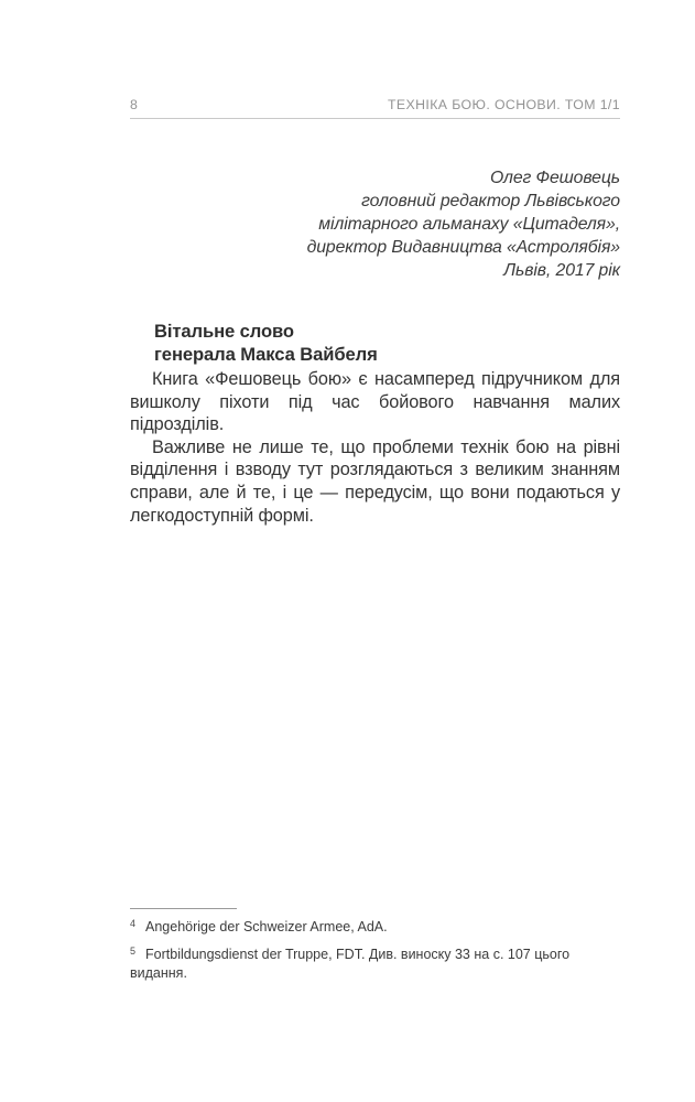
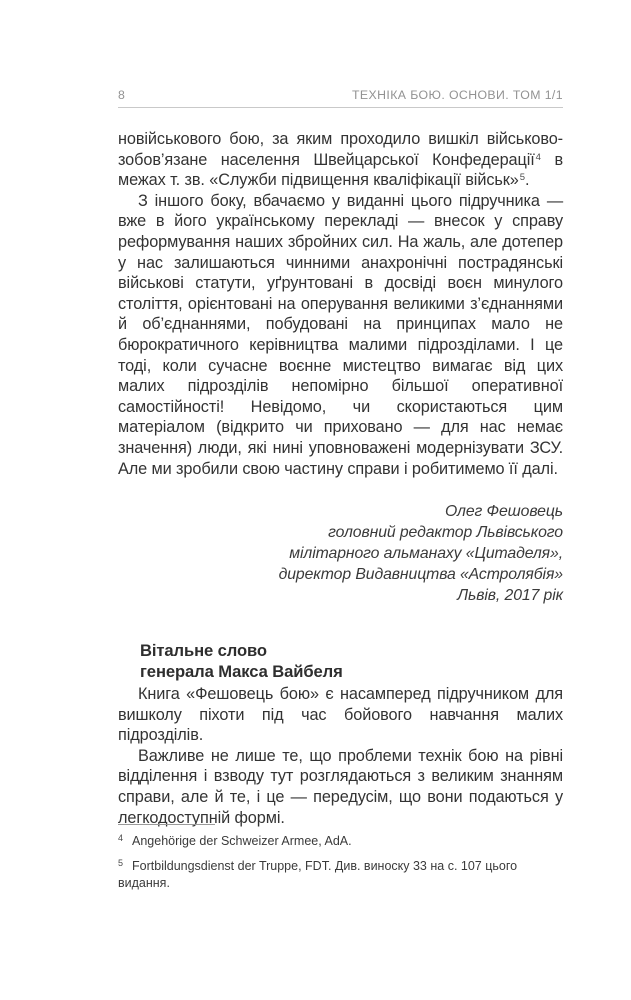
  8
  ТЕХНІКА БОЮ. ОСНОВИ. ТОМ 1/1
+ новійськового бою, за яким проходило вишкіл військово-зобов’язане населення Швейцарської Конфедерації4 в межах т. зв. «Служби підвищення кваліфікації військ»5.
+ З іншого боку, вбачаємо у виданні цього підручника — вже в його українському перекладі — внесок у справу реформування наших збройних сил. На жаль, але дотепер у нас залишаються чинними анахронічні пострадянські військові статути, уґрунтовані в досвіді воєн минулого століття, орієнтовані на оперування великими з’єднаннями й об’єднаннями, побудовані на принципах мало не бюрократичного керівництва малими підрозділами. І це тоді, коли сучасне воєнне мистецтво вимагає від цих малих підрозділів непомірно більшої оперативної самостійності! Невідомо, чи скористаються цим матеріалом (відкрито чи приховано — для нас немає значення) люди, які нині уповноважені модернізувати ЗСУ. Але ми зробили свою частину справи і робитимемо її далі.
  Олег Фешовець
  головний редактор Львівського
  мілітарного альманаху «Цитаделя»,
  директор Видавництва «Астролябія»
  Львів, 2017 рік
  Вітальне слово
  генерала Макса Вайбеля
  Книга «Фешовець бою» є насамперед підручником для вишколу піхоти під час бойового навчання малих підрозділів.
  Важливе не лише те, що проблеми технік бою на рівні відділення і взводу тут розглядаються з великим знанням справи, але й те, і це — передусім, що вони подаються у легкодоступній формі.
  4 Angehörige der Schweizer Armee, AdA.
  5 Fortbildungsdienst der Truppe, FDT. Див. виноску 33 на с. 107 цього видання.
